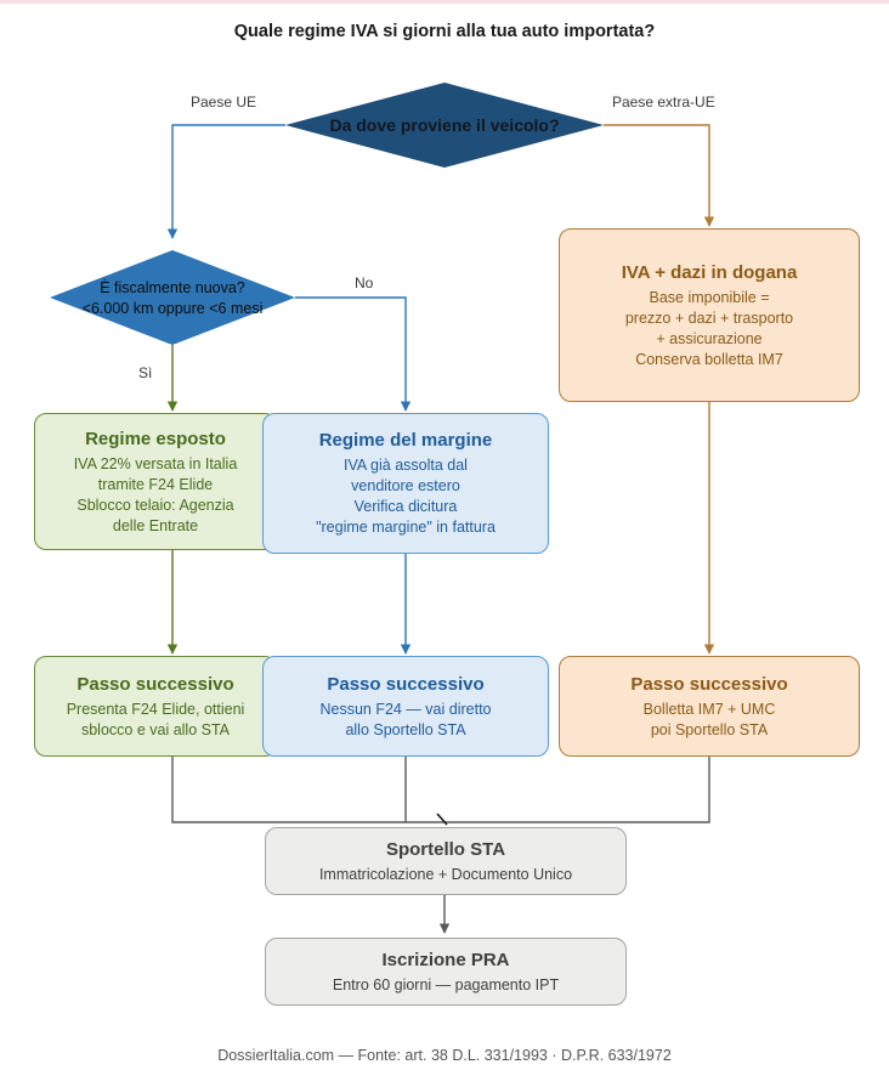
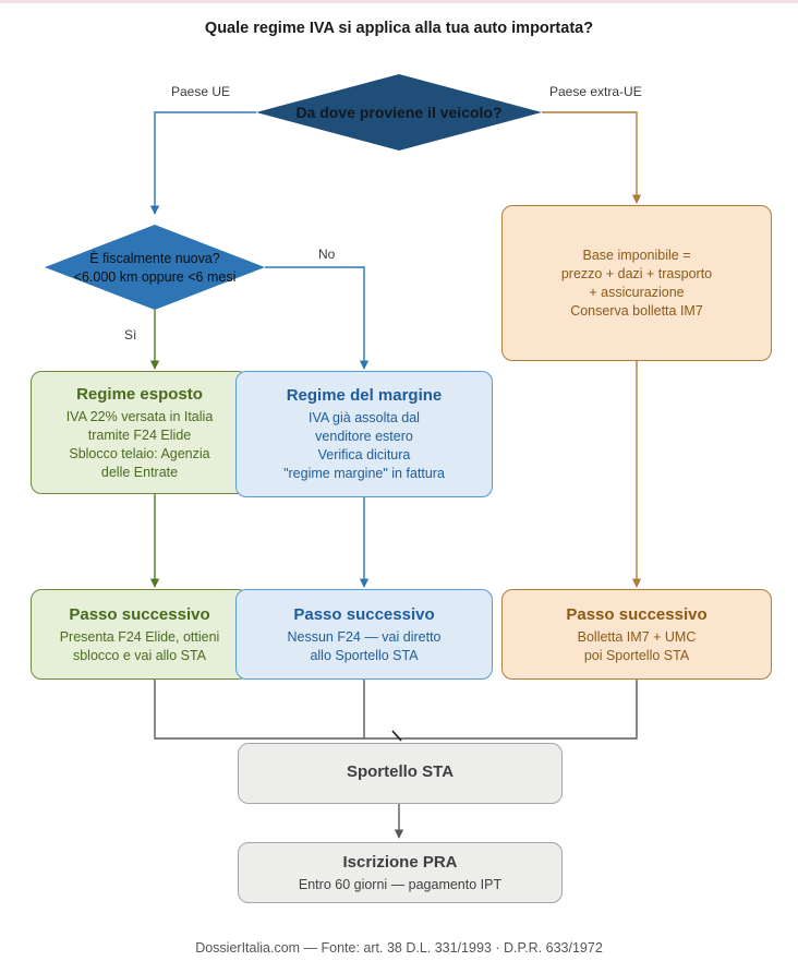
- Quale regime IVA si giorni alla tua auto importata?
+ Quale regime IVA si applica alla tua auto importata?
  Da dove proviene il veicolo?
  È fiscalmente nuova?
  <6.000 km oppure <6 mesi
  Paese UE
  Paese extra-UE
  Sì
  No
- IVA + dazi in dogana
  Base imponibile =
  prezzo + dazi + trasporto
  + assicurazione
  Conserva bolletta IM7
  Regime esposto
  IVA 22% versata in Italia
  tramite F24 Elide
  Sblocco telaio: Agenzia
  delle Entrate
  Regime del margine
  IVA già assolta dal
  venditore estero
  Verifica dicitura
  "regime margine" in fattura
  Passo successivo
  Presenta F24 Elide, ottieni
  sblocco e vai allo STA
  Passo successivo
  Nessun F24 — vai diretto
  allo Sportello STA
  Passo successivo
  Bolletta IM7 + UMC
  poi Sportello STA
  Sportello STA
- Immatricolazione + Documento Unico
  Iscrizione PRA
  Entro 60 giorni — pagamento IPT
  DossierItalia.com — Fonte: art. 38 D.L. 331/1993 · D.P.R. 633/1972
